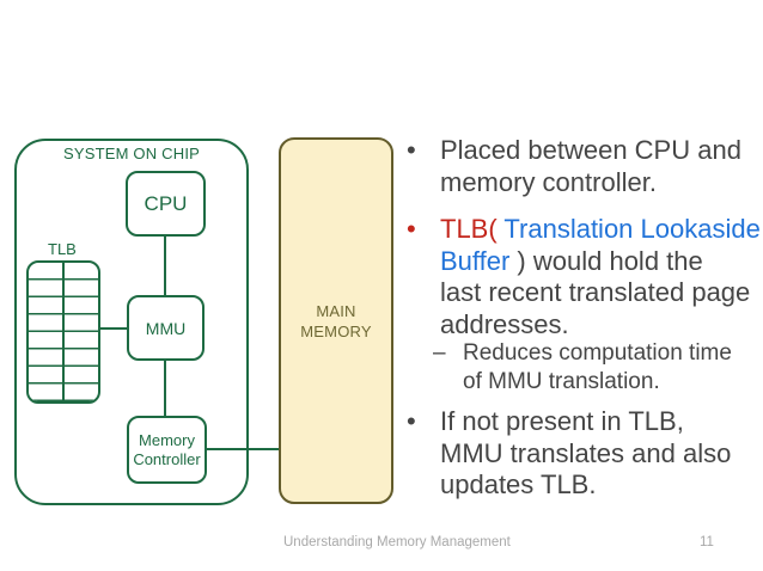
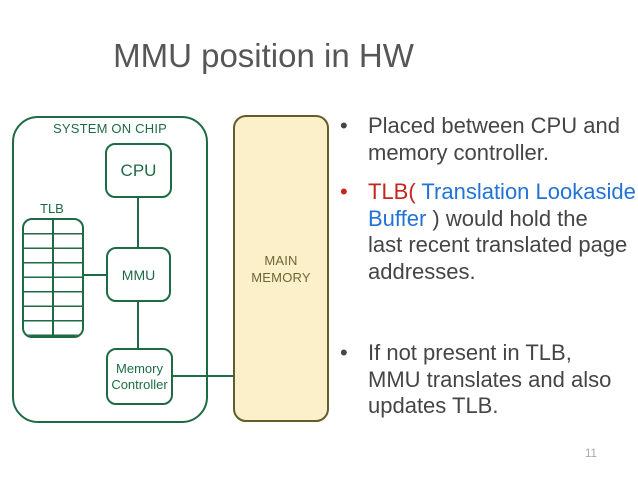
+ MMU position in HW
  SYSTEM ON CHIP
  CPU
  TLB
  MMU
  Memory Controller
  MAIN MEMORY
  •
  Placed between CPU and memory controller.
  •
  TLB( Translation Lookaside Buffer ) would hold the last recent translated page addresses.
- –
- Reduces computation time of MMU translation.
  •
  If not present in TLB, MMU translates and also updates TLB.
- Understanding Memory Management
  11
